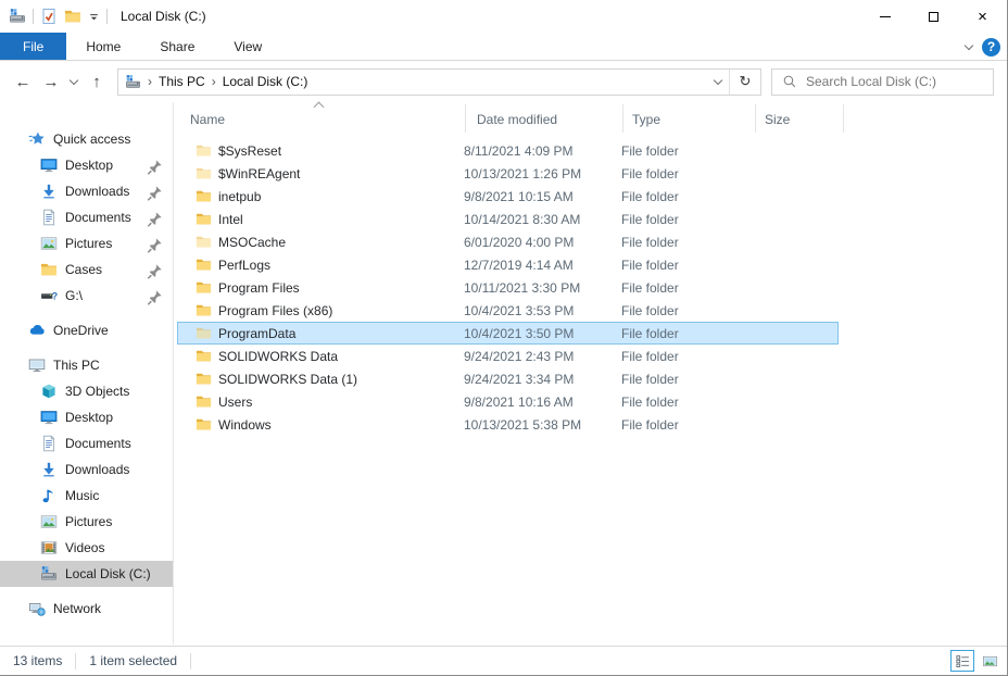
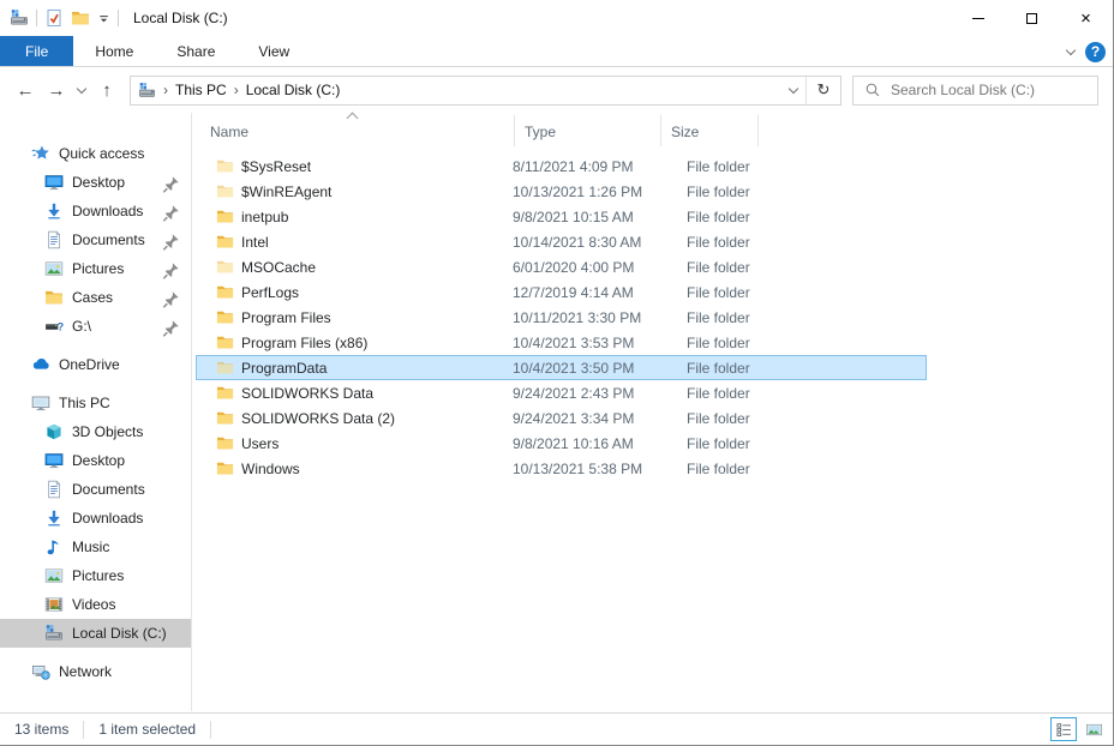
  Local Disk (C:)
  ×
  File
  Home
  Share
  View
  ?
  ←
  →
  ↑
  ›
  This PC
  ›
  Local Disk (C:)
  ↻
  Search Local Disk (C:)
  Quick access
  Desktop
  Downloads
  Documents
  Pictures
  Cases
  ?
  G:\
  OneDrive
  This PC
  3D Objects
  Desktop
  Documents
  Downloads
  Music
  Pictures
  Videos
  Local Disk (C:)
  Network
  Name
- Date modified
  Type
  Size
  $SysReset
  8/11/2021 4:09 PM
  File folder
  $WinREAgent
  10/13/2021 1:26 PM
  File folder
  inetpub
  9/8/2021 10:15 AM
  File folder
  Intel
  10/14/2021 8:30 AM
  File folder
  MSOCache
  6/01/2020 4:00 PM
  File folder
  PerfLogs
  12/7/2019 4:14 AM
  File folder
  Program Files
  10/11/2021 3:30 PM
  File folder
  Program Files (x86)
  10/4/2021 3:53 PM
  File folder
  ProgramData
  10/4/2021 3:50 PM
  File folder
  SOLIDWORKS Data
  9/24/2021 2:43 PM
  File folder
- SOLIDWORKS Data (1)
+ SOLIDWORKS Data (2)
  9/24/2021 3:34 PM
  File folder
  Users
  9/8/2021 10:16 AM
  File folder
  Windows
  10/13/2021 5:38 PM
  File folder
  13 items
  1 item selected
